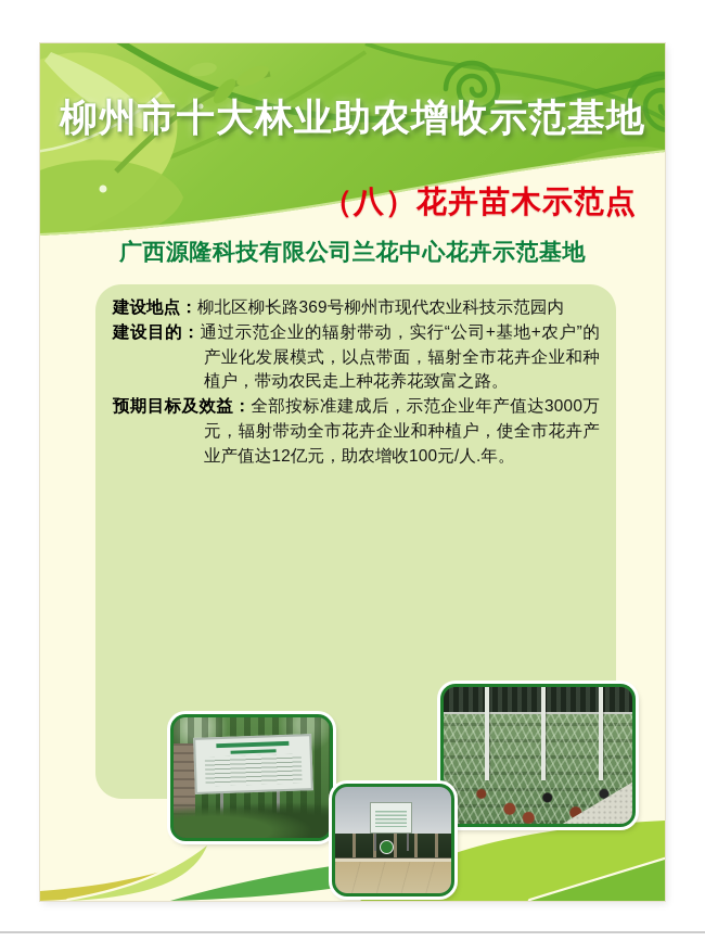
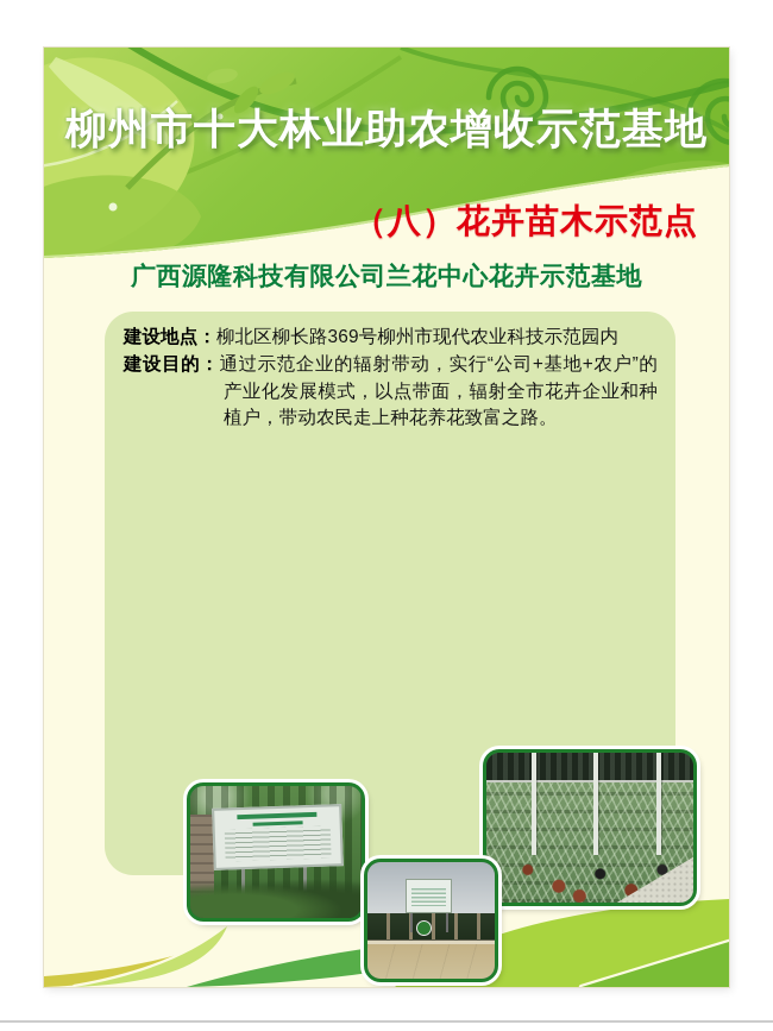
  柳州市十大林业助农增收示范基地
  （八）花卉苗木示范点
  广西源隆科技有限公司兰花中心花卉示范基地
  建设地点：柳北区柳长路369号柳州市现代农业科技示范园内
  建设目的：通过示范企业的辐射带动，实行“公司+基地+农户”的产业化发展模式，以点带面，辐射全市花卉企业和种植户，带动农民走上种花养花致富之路。
- 预期目标及效益：全部按标准建成后，示范企业年产值达3000万元，辐射带动全市花卉企业和种植户，使全市花卉产业产值达12亿元，助农增收100元/人.年。
